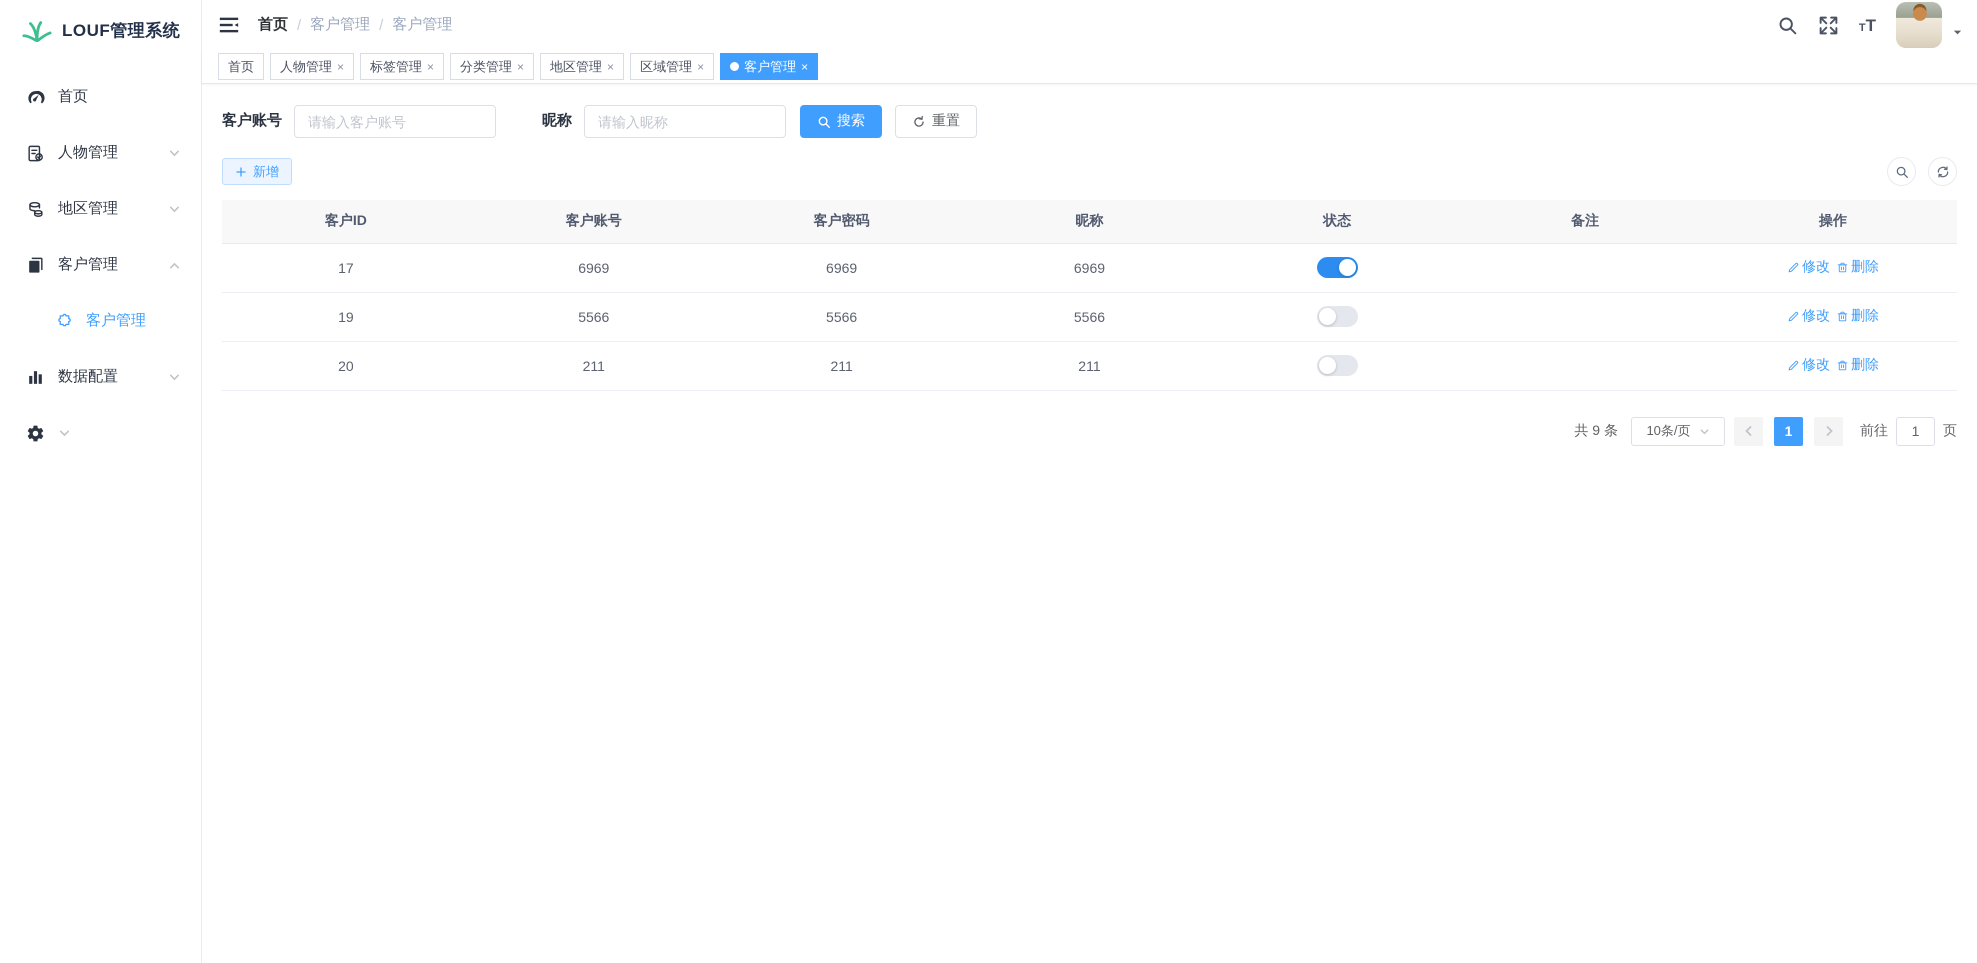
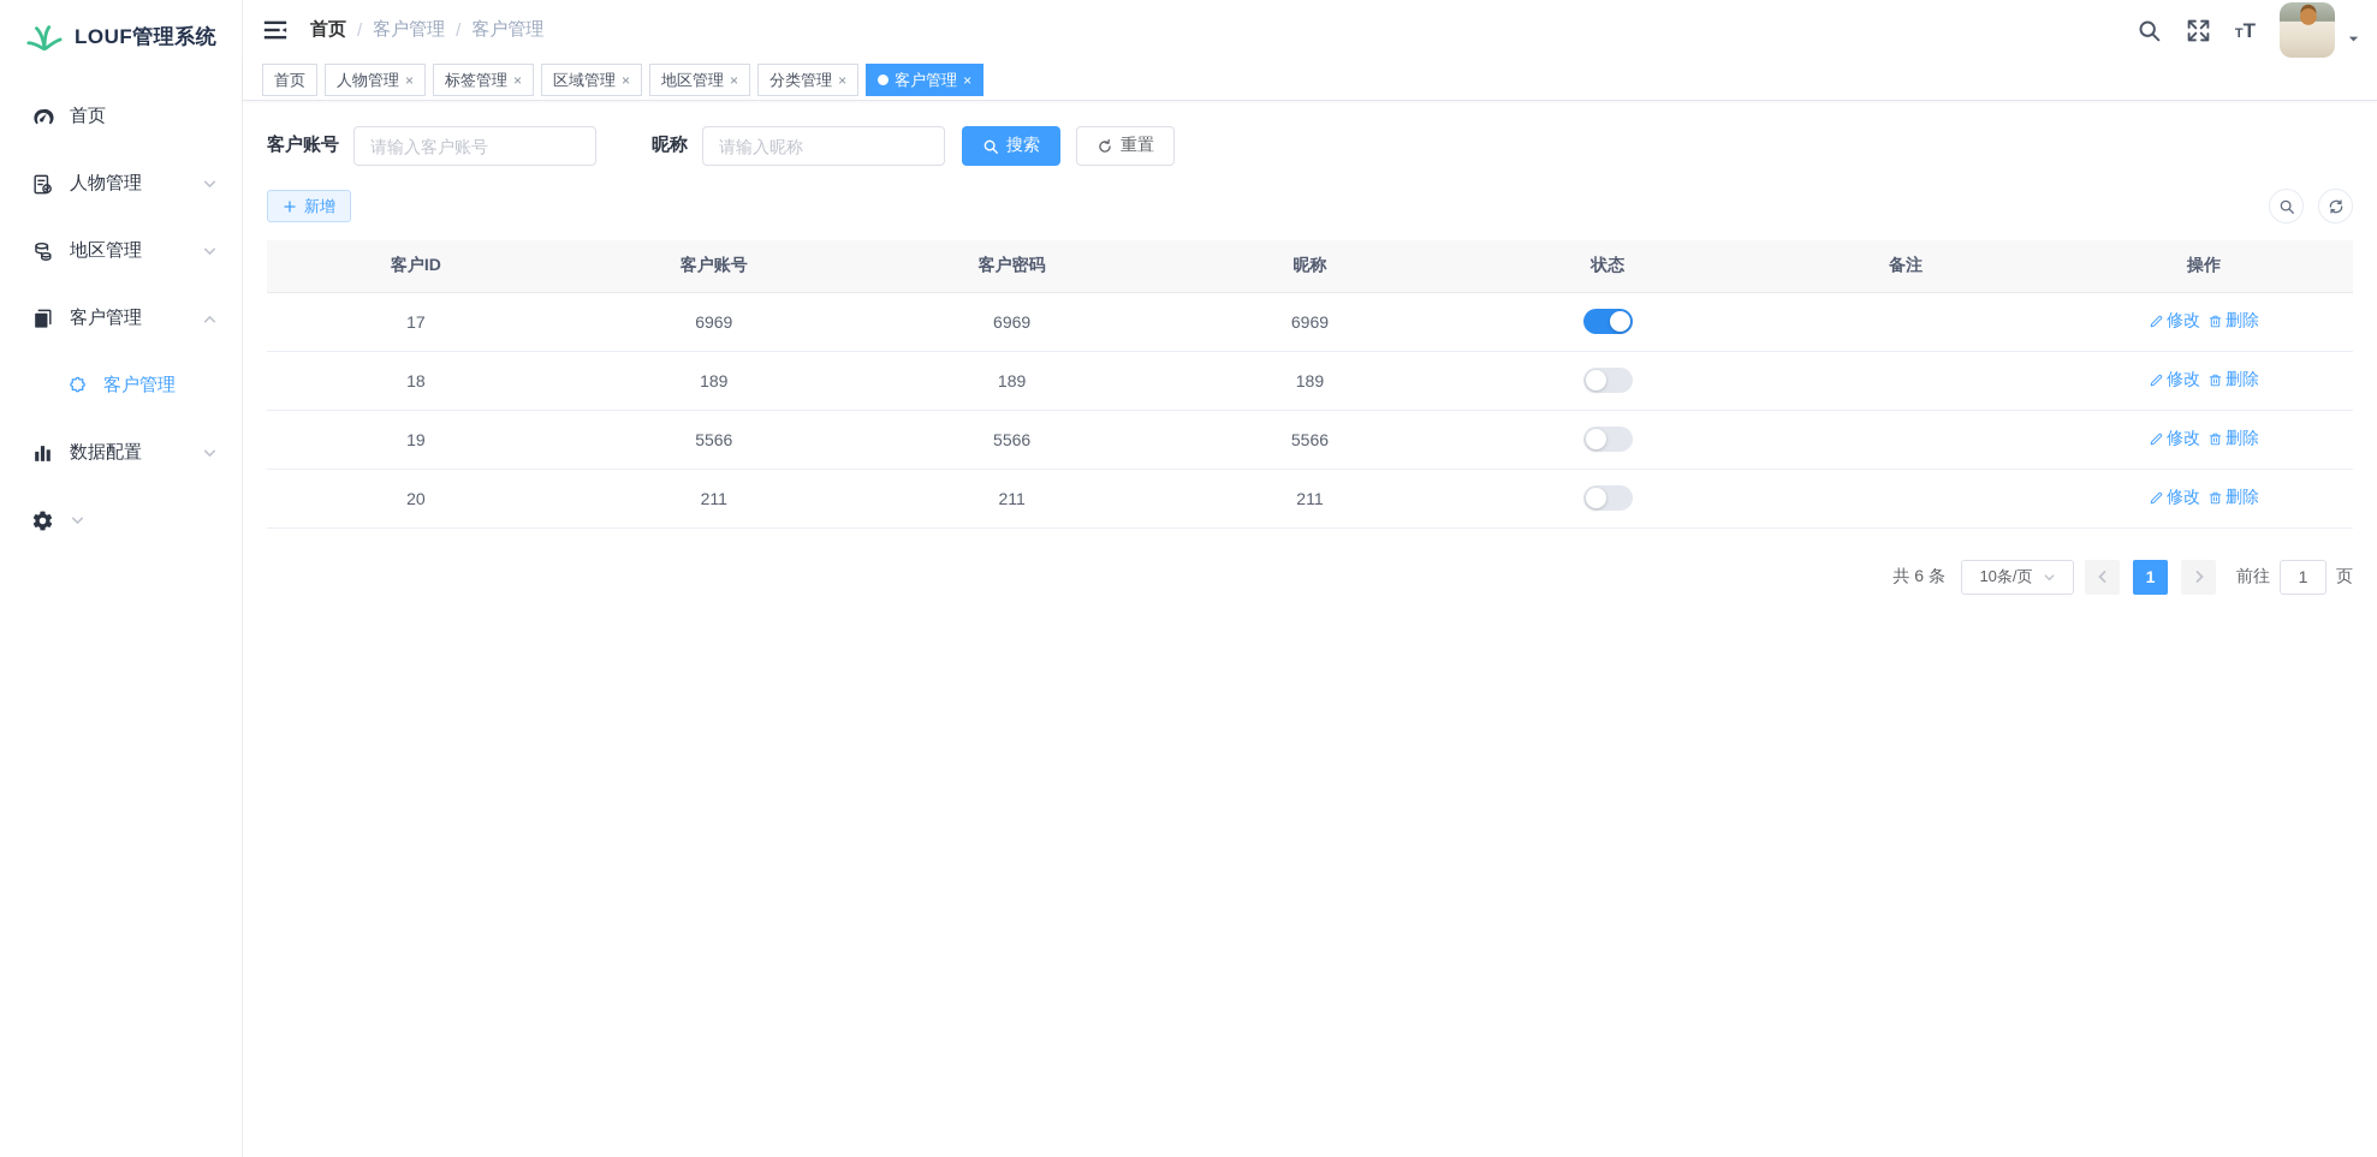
  LOUF管理系统
  首页
  人物管理
  地区管理
  客户管理
  客户管理
  数据配置
  首页
  /
  客户管理
  /
  客户管理
  TT
  首页
  人物管理
  ×
  标签管理
  ×
- 分类管理
+ 区域管理
  ×
  地区管理
  ×
- 区域管理
+ 分类管理
  ×
  客户管理
  ×
  客户账号
  请输入客户账号
  昵称
  请输入昵称
  搜索
  重置
  新增
  客户ID	客户账号	客户密码	昵称	状态	备注	操作
  17	6969	6969	6969			修改 删除
+ 18	189	189	189			修改 删除
  19	5566	5566	5566			修改 删除
  20	211	211	211			修改 删除
- 共 9 条
+ 共 6 条
  10条/页
  1
  前往
  1
  页
